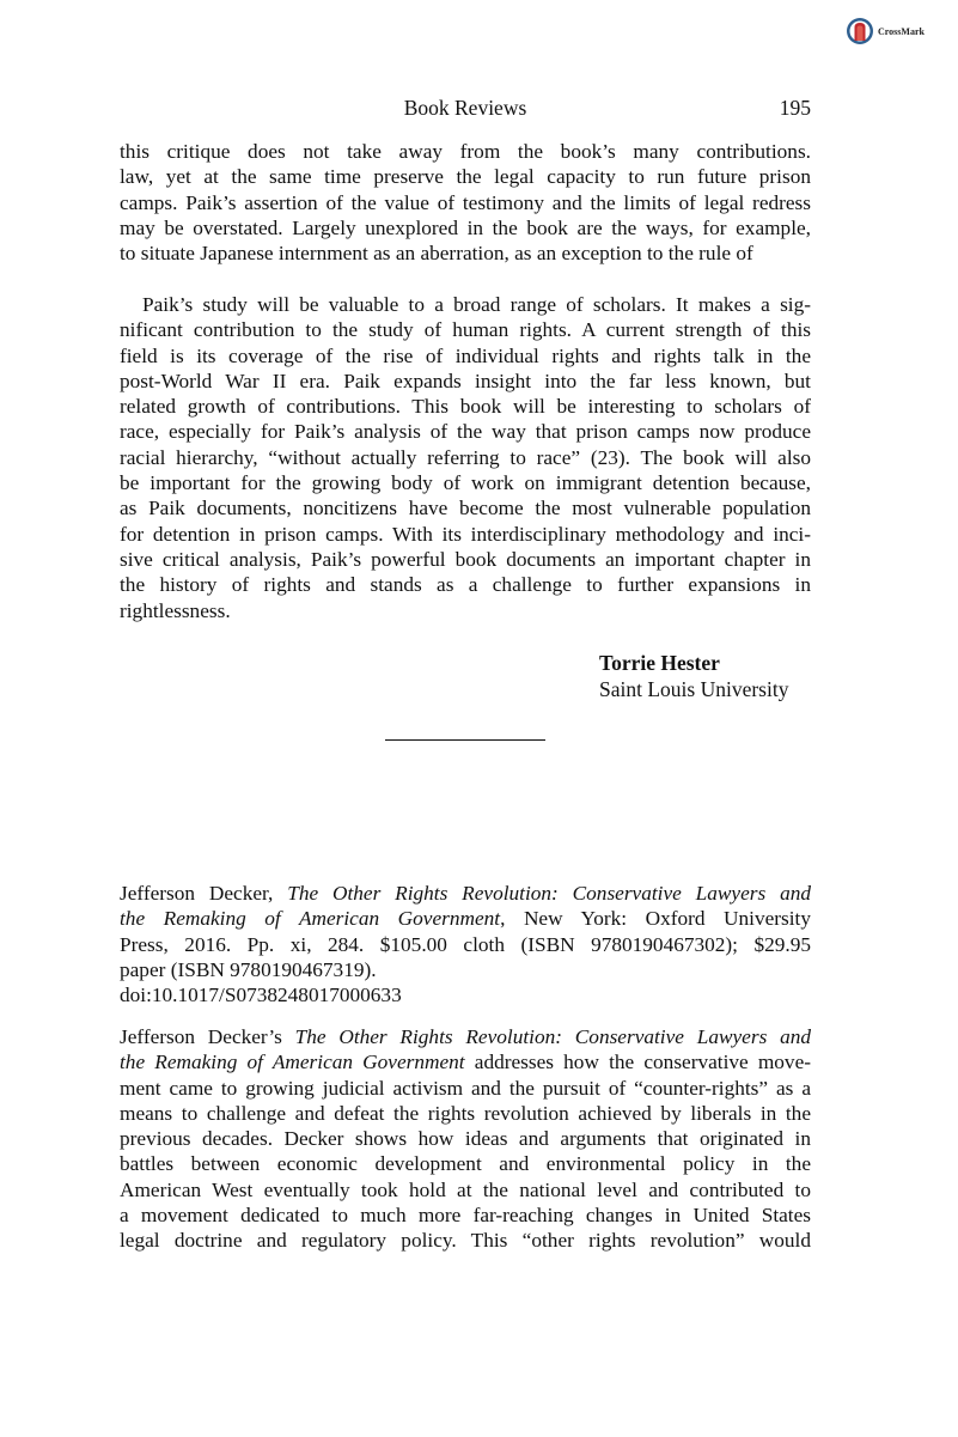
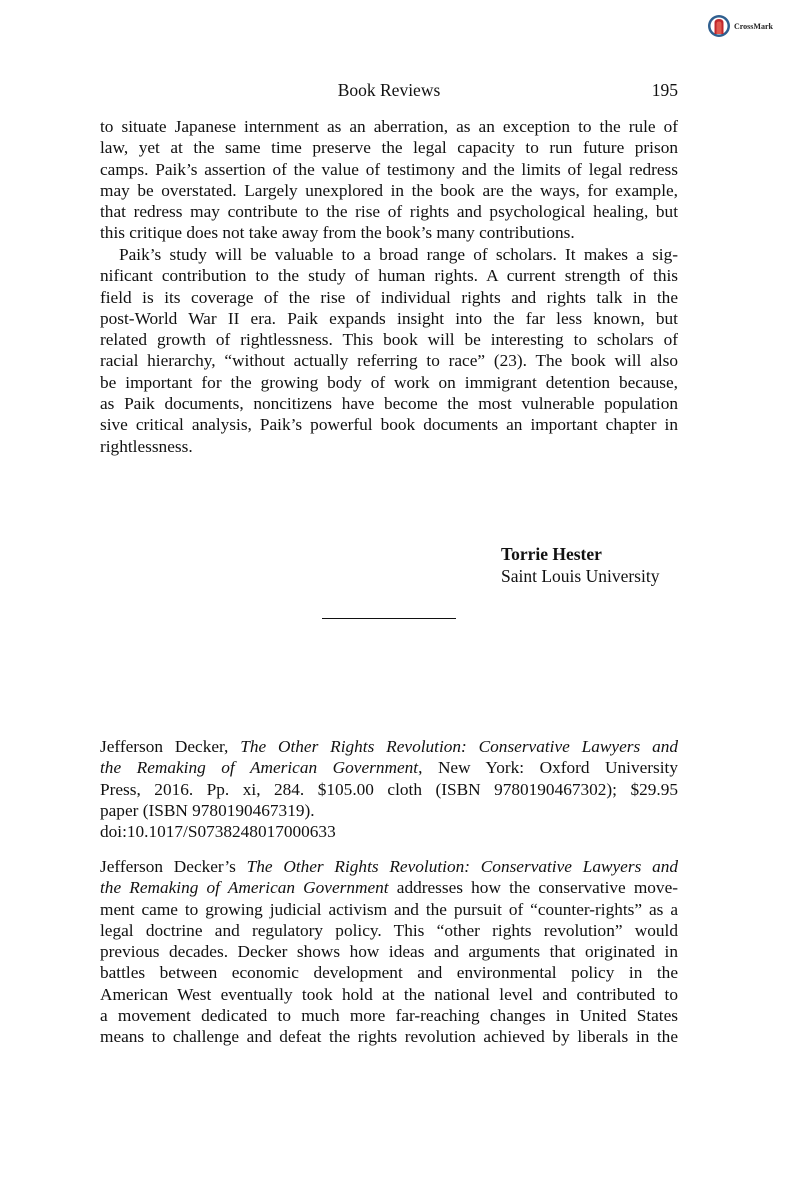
  CrossMark
  Book Reviews
  195
- this critique does not take away from the book’s many contributions.
+ to situate Japanese internment as an aberration, as an exception to the rule of
  law, yet at the same time preserve the legal capacity to run future prison
  camps. Paik’s assertion of the value of testimony and the limits of legal redress
  may be overstated. Largely unexplored in the book are the ways, for example,
+ that redress may contribute to the rise of rights and psychological healing, but
- to situate Japanese internment as an aberration, as an exception to the rule of
+ this critique does not take away from the book’s many contributions.
  Paik’s study will be valuable to a broad range of scholars. It makes a sig-
  nificant contribution to the study of human rights. A current strength of this
  field is its coverage of the rise of individual rights and rights talk in the
  post-World War II era. Paik expands insight into the far less known, but
- related growth of contributions. This book will be interesting to scholars of
+ related growth of rightlessness. This book will be interesting to scholars of
- race, especially for Paik’s analysis of the way that prison camps now produce
  racial hierarchy, “without actually referring to race” (23). The book will also
  be important for the growing body of work on immigrant detention because,
  as Paik documents, noncitizens have become the most vulnerable population
- for detention in prison camps. With its interdisciplinary methodology and inci-
  sive critical analysis, Paik’s powerful book documents an important chapter in
- the history of rights and stands as a challenge to further expansions in
  rightlessness.
  Torrie Hester
  Saint Louis University
  Jefferson Decker, The Other Rights Revolution: Conservative Lawyers and
  the Remaking of American Government, New York: Oxford University
  Press, 2016. Pp. xi, 284. $105.00 cloth (ISBN 9780190467302); $29.95
  paper (ISBN 9780190467319).
  doi:10.1017/S0738248017000633
  Jefferson Decker’s The Other Rights Revolution: Conservative Lawyers and
  the Remaking of American Government addresses how the conservative move-
  ment came to growing judicial activism and the pursuit of “counter-rights” as a
- means to challenge and defeat the rights revolution achieved by liberals in the
+ legal doctrine and regulatory policy. This “other rights revolution” would
  previous decades. Decker shows how ideas and arguments that originated in
  battles between economic development and environmental policy in the
  American West eventually took hold at the national level and contributed to
  a movement dedicated to much more far-reaching changes in United States
- legal doctrine and regulatory policy. This “other rights revolution” would
+ means to challenge and defeat the rights revolution achieved by liberals in the
